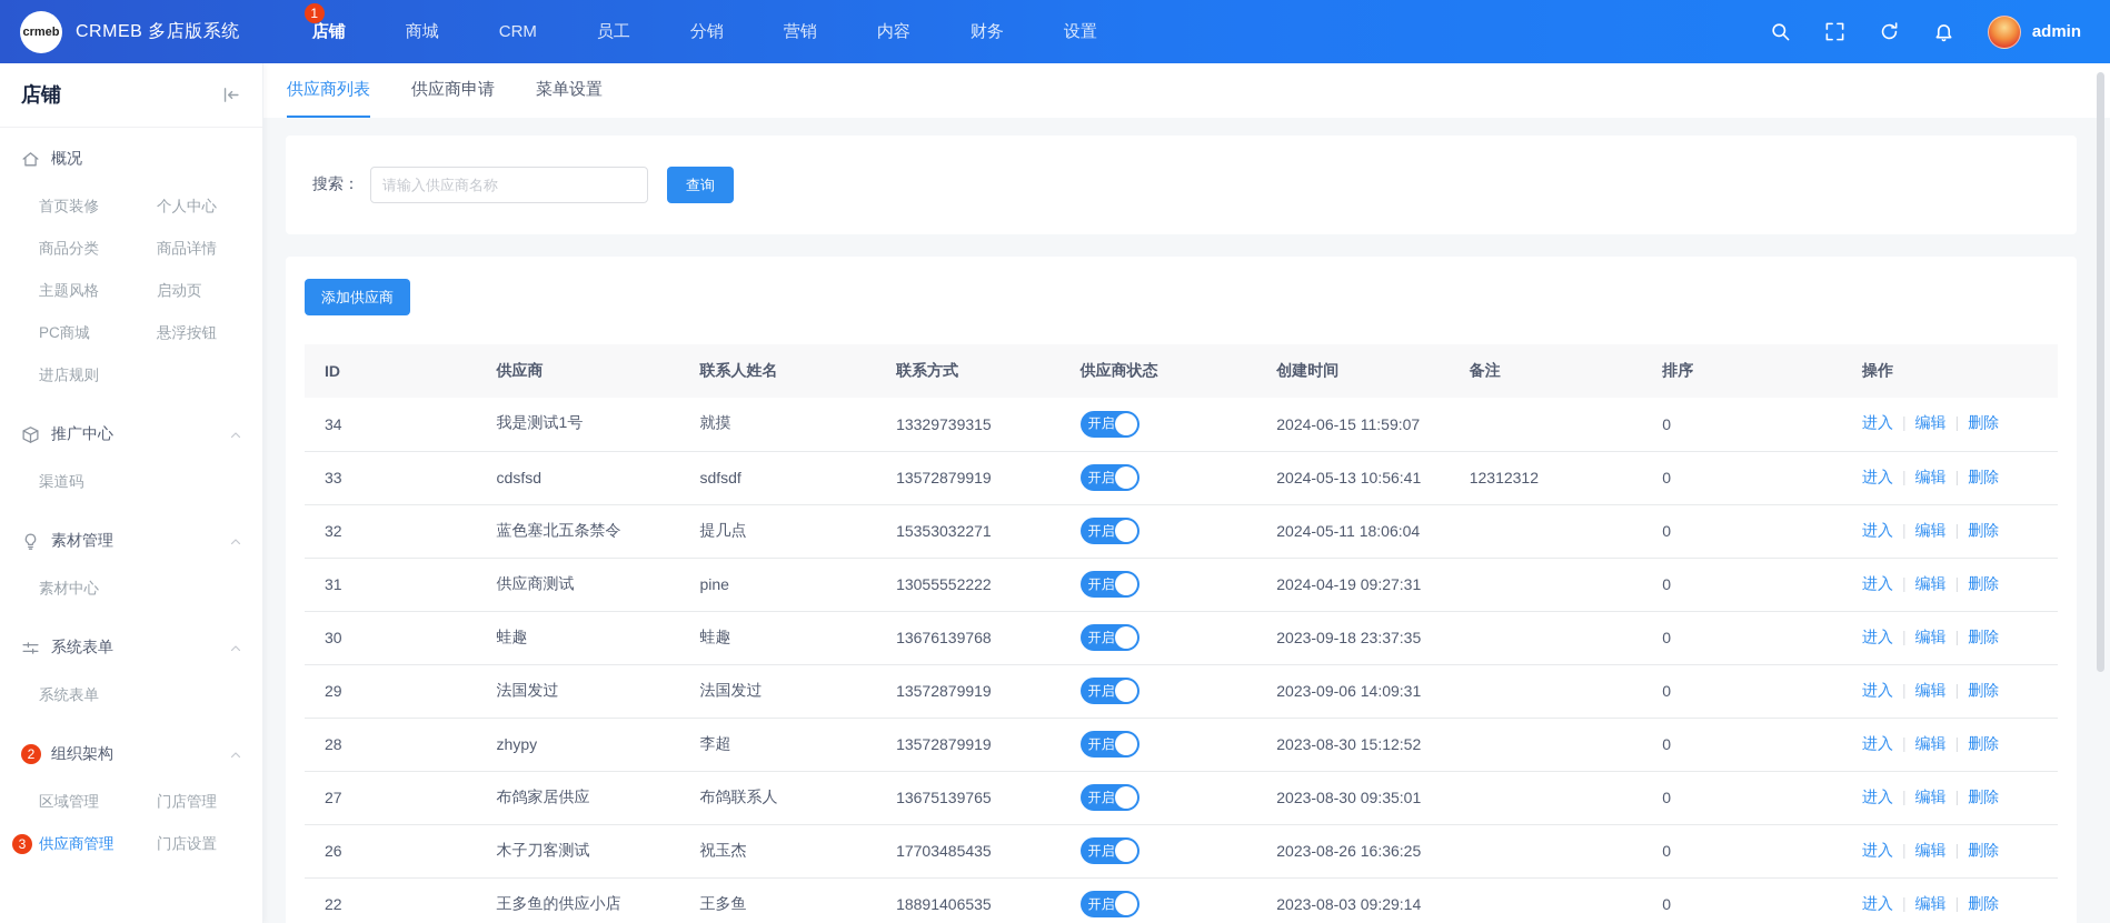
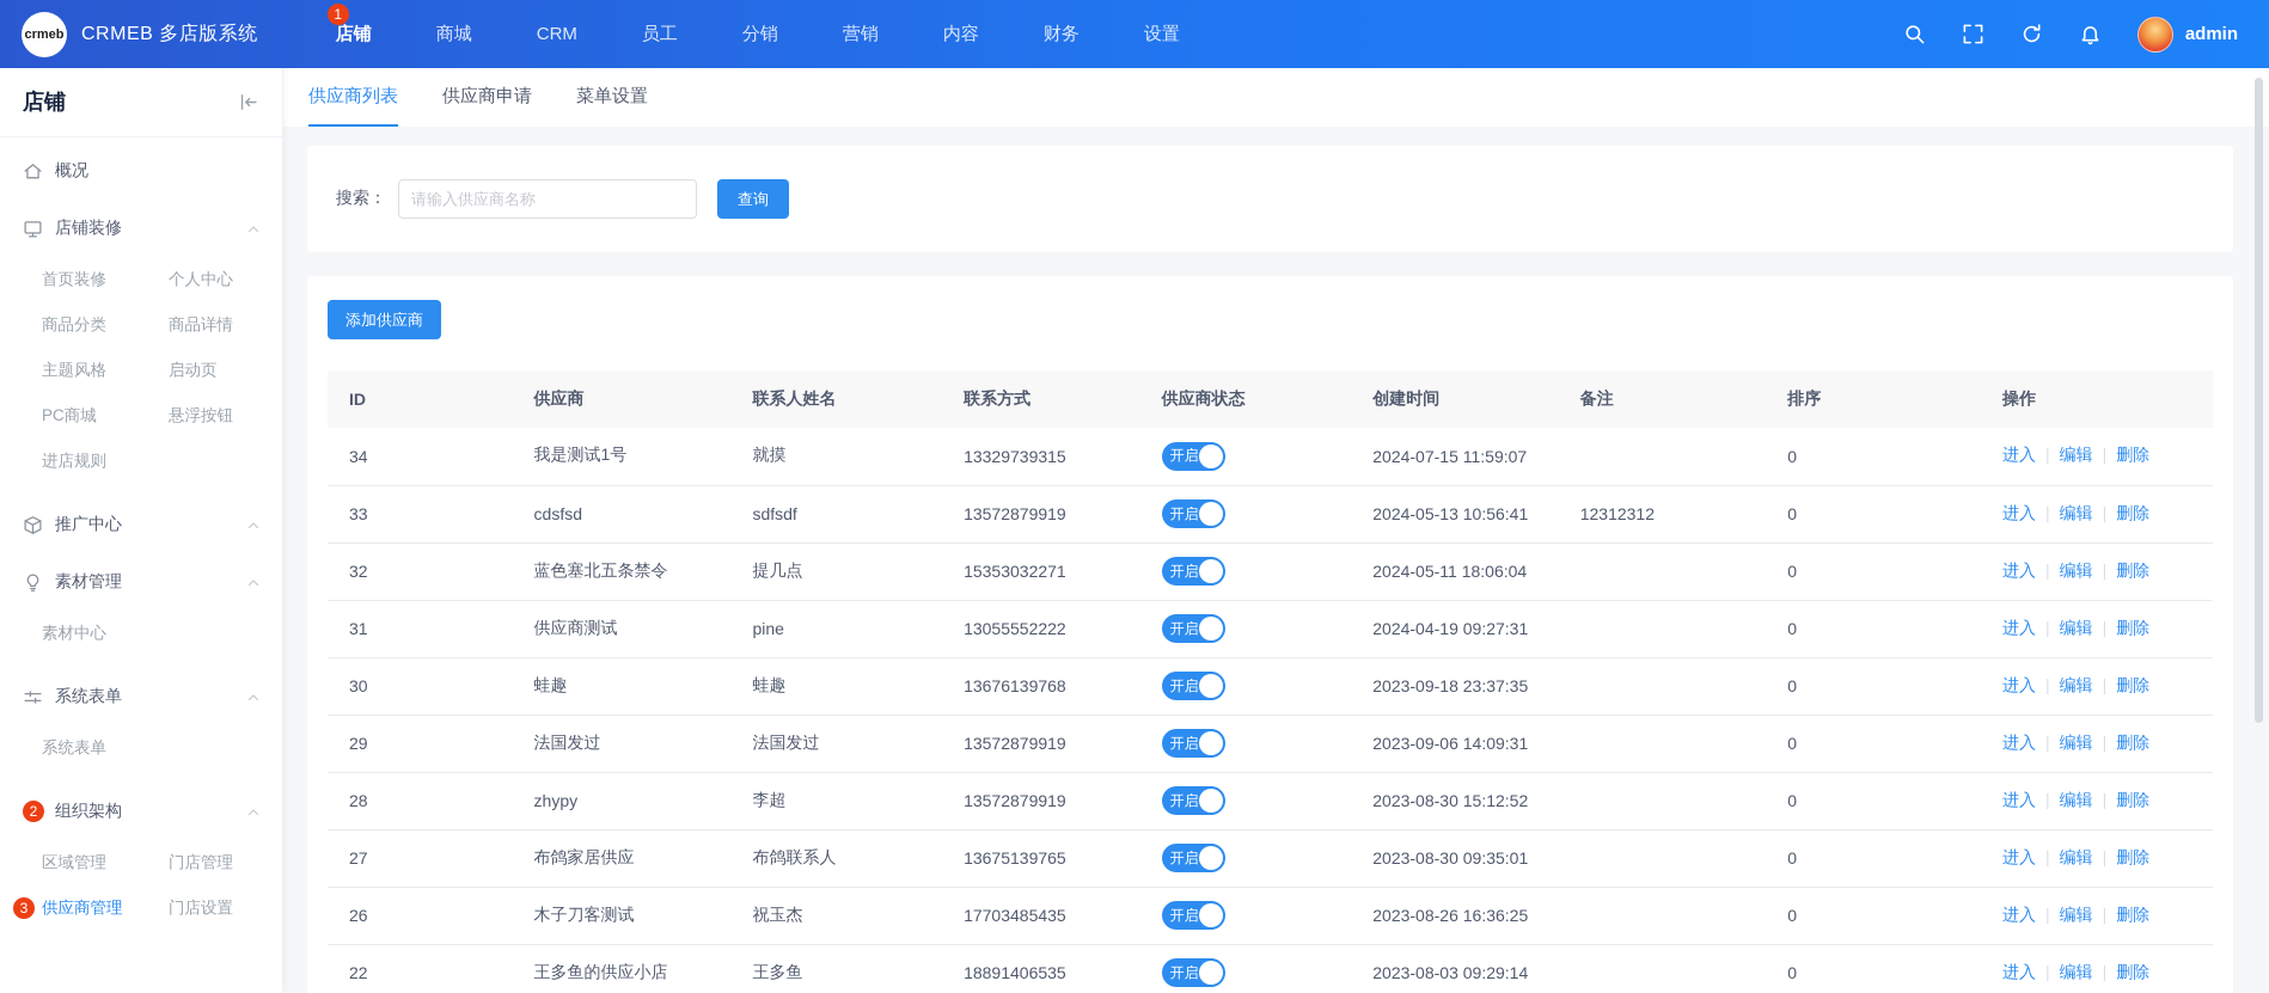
  crmeb
  CRMEB 多店版系统
  店铺
  1
  商城
  CRM
  员工
  分销
  营销
  内容
  财务
  设置
  admin
  店铺
  概况
+ 店铺装修
  首页装修
  个人中心
  商品分类
  商品详情
  主题风格
  启动页
  PC商城
  悬浮按钮
  进店规则
  推广中心
- 渠道码
  素材管理
  素材中心
  系统表单
  系统表单
  2
  组织架构
  区域管理
  门店管理
  供应商管理
  3
  门店设置
  供应商列表
  供应商申请
  菜单设置
  搜索：
  请输入供应商名称
  查询
  添加供应商
  ID	供应商	联系人姓名	联系方式	供应商状态	创建时间	备注	排序	操作
- 34	我是测试1号	就摸	13329739315	开启	2024-06-15 11:59:07		0	进入 | 编辑 | 删除
+ 34	我是测试1号	就摸	13329739315	开启	2024-07-15 11:59:07		0	进入 | 编辑 | 删除
  33	cdsfsd	sdfsdf	13572879919	开启	2024-05-13 10:56:41	12312312	0	进入 | 编辑 | 删除
  32	蓝色塞北五条禁令	提几点	15353032271	开启	2024-05-11 18:06:04		0	进入 | 编辑 | 删除
  31	供应商测试	pine	13055552222	开启	2024-04-19 09:27:31		0	进入 | 编辑 | 删除
  30	蛙趣	蛙趣	13676139768	开启	2023-09-18 23:37:35		0	进入 | 编辑 | 删除
  29	法国发过	法国发过	13572879919	开启	2023-09-06 14:09:31		0	进入 | 编辑 | 删除
  28	zhypy	李超	13572879919	开启	2023-08-30 15:12:52		0	进入 | 编辑 | 删除
  27	布鸽家居供应	布鸽联系人	13675139765	开启	2023-08-30 09:35:01		0	进入 | 编辑 | 删除
  26	木子刀客测试	祝玉杰	17703485435	开启	2023-08-26 16:36:25		0	进入 | 编辑 | 删除
  22	王多鱼的供应小店	王多鱼	18891406535	开启	2023-08-03 09:29:14		0	进入 | 编辑 | 删除
